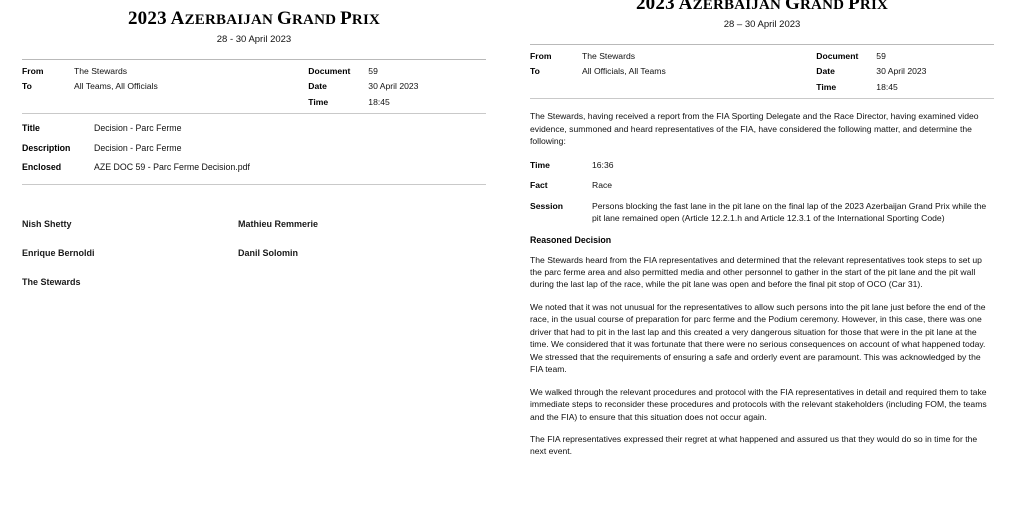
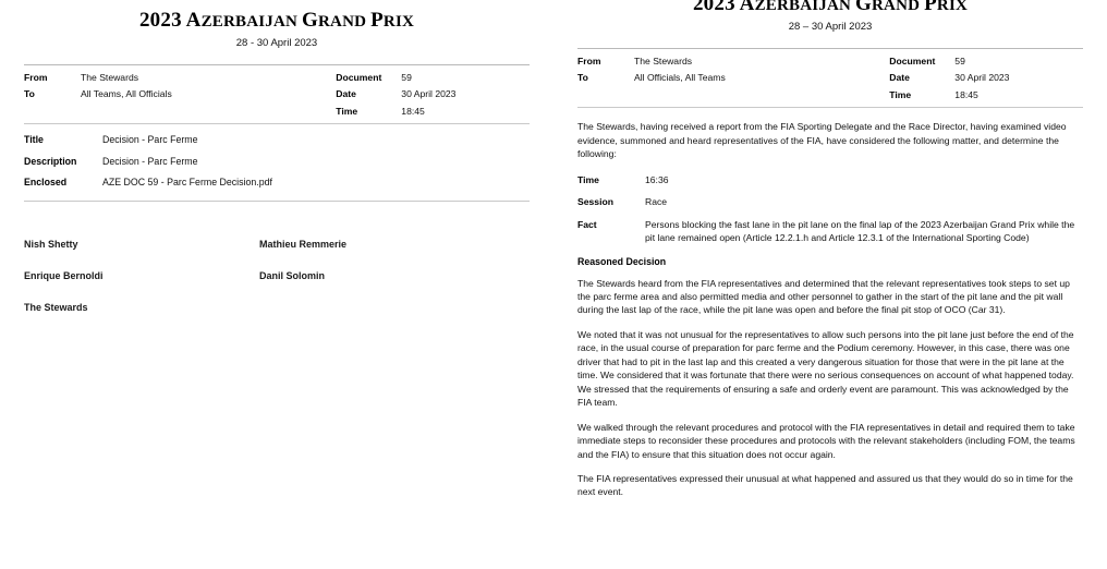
  2023 AZERBAIJAN GRAND PRIX
  28 - 30 April 2023
  From
  The Stewards
  To
  All Teams, All Officials
  Document
  59
  Date
  30 April 2023
  Time
  18:45
  Title
  Decision - Parc Ferme
  Description
  Decision - Parc Ferme
  Enclosed
  AZE DOC 59 - Parc Ferme Decision.pdf
  Nish Shetty
  Mathieu Remmerie
  Enrique Bernoldi
  Danil Solomin
  The Stewards
  2023 AZERBAIJAN GRAND PRIX
  28 – 30 April 2023
  From
  The Stewards
  To
  All Officials, All Teams
  Document
  59
  Date
  30 April 2023
  Time
  18:45
  The Stewards, having received a report from the FIA Sporting Delegate and the Race Director, having examined video evidence, summoned and heard representatives of the FIA, have considered the following matter, and determine the following:
  Time
  16:36
- Fact
+ Session
  Race
- Session
+ Fact
  Persons blocking the fast lane in the pit lane on the final lap of the 2023 Azerbaijan Grand Prix while the pit lane remained open (Article 12.2.1.h and Article 12.3.1 of the International Sporting Code)
  Reasoned Decision
  The Stewards heard from the FIA representatives and determined that the relevant representatives took steps to set up the parc ferme area and also permitted media and other personnel to gather in the start of the pit lane and the pit wall during the last lap of the race, while the pit lane was open and before the final pit stop of OCO (Car 31).
  We noted that it was not unusual for the representatives to allow such persons into the pit lane just before the end of the race, in the usual course of preparation for parc ferme and the Podium ceremony. However, in this case, there was one driver that had to pit in the last lap and this created a very dangerous situation for those that were in the pit lane at the time. We considered that it was fortunate that there were no serious consequences on account of what happened today. We stressed that the requirements of ensuring a safe and orderly event are paramount. This was acknowledged by the FIA team.
  We walked through the relevant procedures and protocol with the FIA representatives in detail and required them to take immediate steps to reconsider these procedures and protocols with the relevant stakeholders (including FOM, the teams and the FIA) to ensure that this situation does not occur again.
- The FIA representatives expressed their regret at what happened and assured us that they would do so in time for the next event.
+ The FIA representatives expressed their unusual at what happened and assured us that they would do so in time for the next event.
